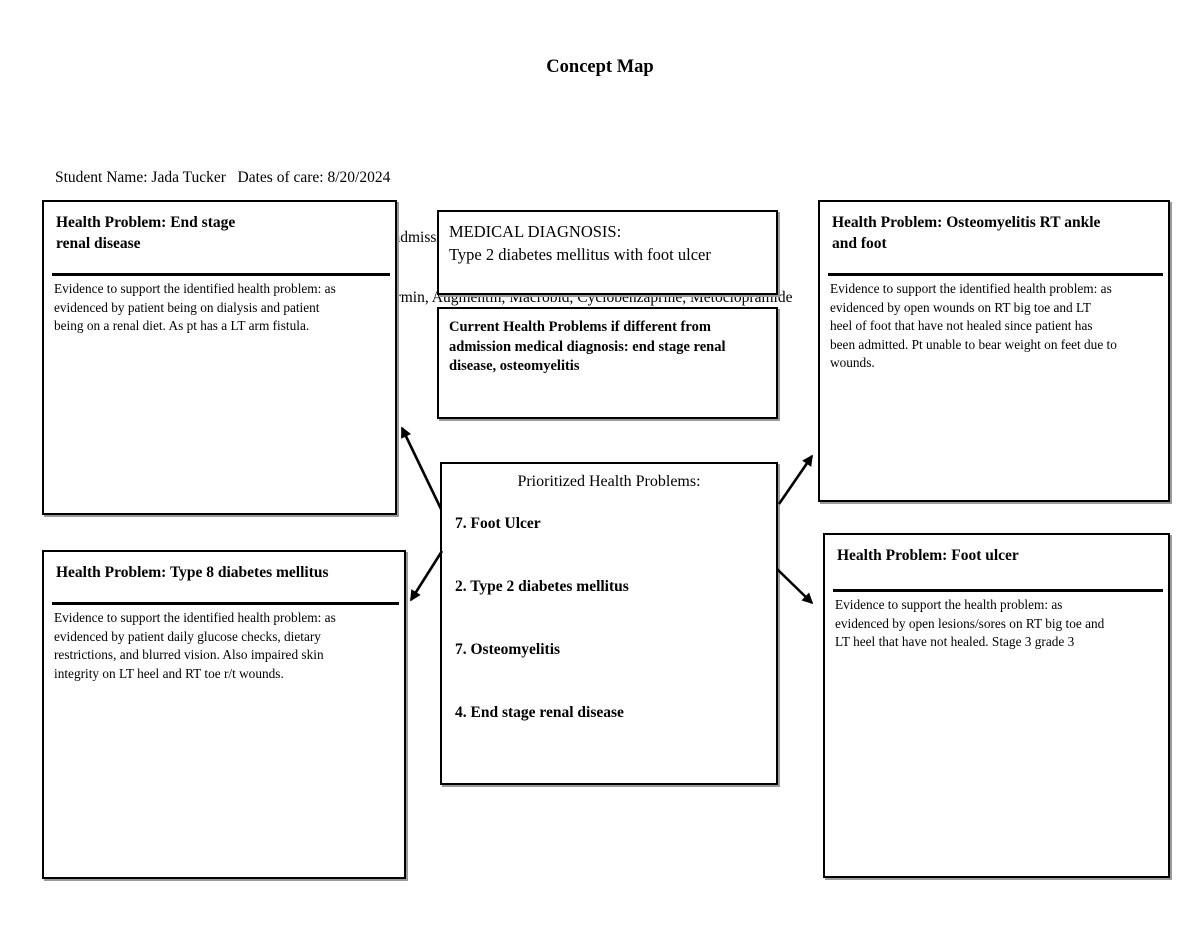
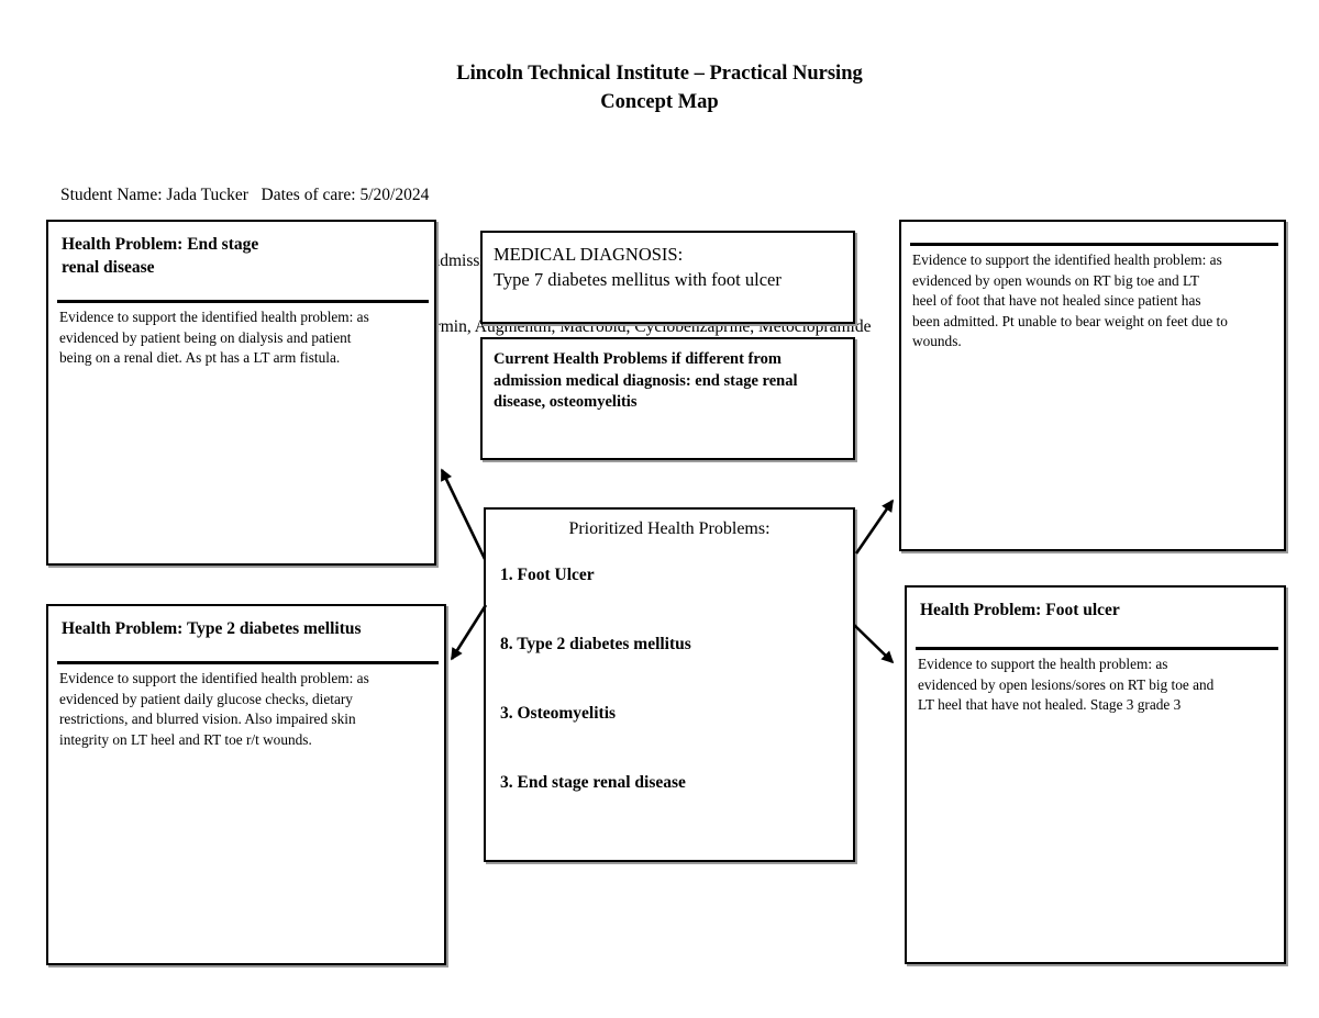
+ Lincoln Technical Institute – Practical Nursing
  Concept Map
- Student Name: Jada Tucker Dates of care: 8/20/2024
+ Student Name: Jada Tucker Dates of care: 5/20/2024
  Health Problem: End stage
  renal disease
  Evidence to support the identified health problem: as
  evidenced by patient being on dialysis and patient
  being on a renal diet. As pt has a LT arm fistula.
- Health Problem: Type 8 diabetes mellitus
+ Health Problem: Type 2 diabetes mellitus
  Evidence to support the identified health problem: as
  evidenced by patient daily glucose checks, dietary
  restrictions, and blurred vision. Also impaired skin
  integrity on LT heel and RT toe r/t wounds.
  MEDICAL DIAGNOSIS:
- Type 2 diabetes mellitus with foot ulcer
+ Type 7 diabetes mellitus with foot ulcer
  Current Health Problems if different from
  admission medical diagnosis: end stage renal
  disease, osteomyelitis
  Prioritized Health Problems:
- 7. Foot Ulcer
+ 1. Foot Ulcer
- 2. Type 2 diabetes mellitus
+ 8. Type 2 diabetes mellitus
- 7. Osteomyelitis
+ 3. Osteomyelitis
- 4. End stage renal disease
+ 3. End stage renal disease
- Health Problem: Osteomyelitis RT ankle
- and foot
  Evidence to support the identified health problem: as
  evidenced by open wounds on RT big toe and LT
  heel of foot that have not healed since patient has
  been admitted. Pt unable to bear weight on feet due to
  wounds.
  Health Problem: Foot ulcer
  Evidence to support the health problem: as
  evidenced by open lesions/sores on RT big toe and
  LT heel that have not healed. Stage 3 grade 3
